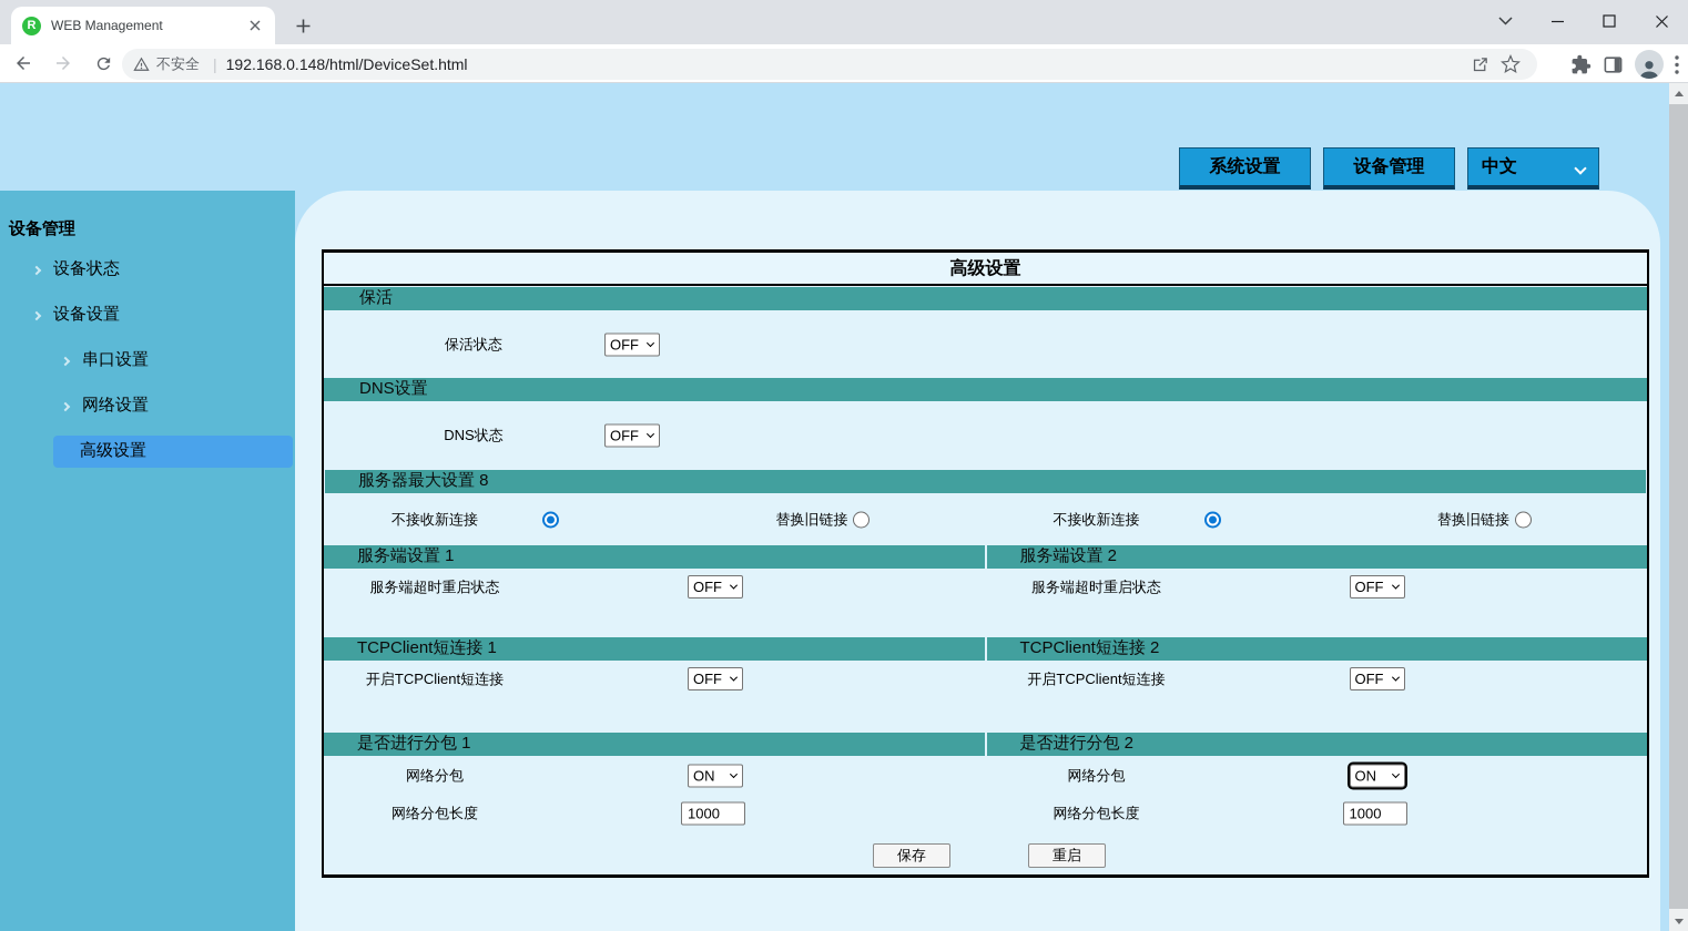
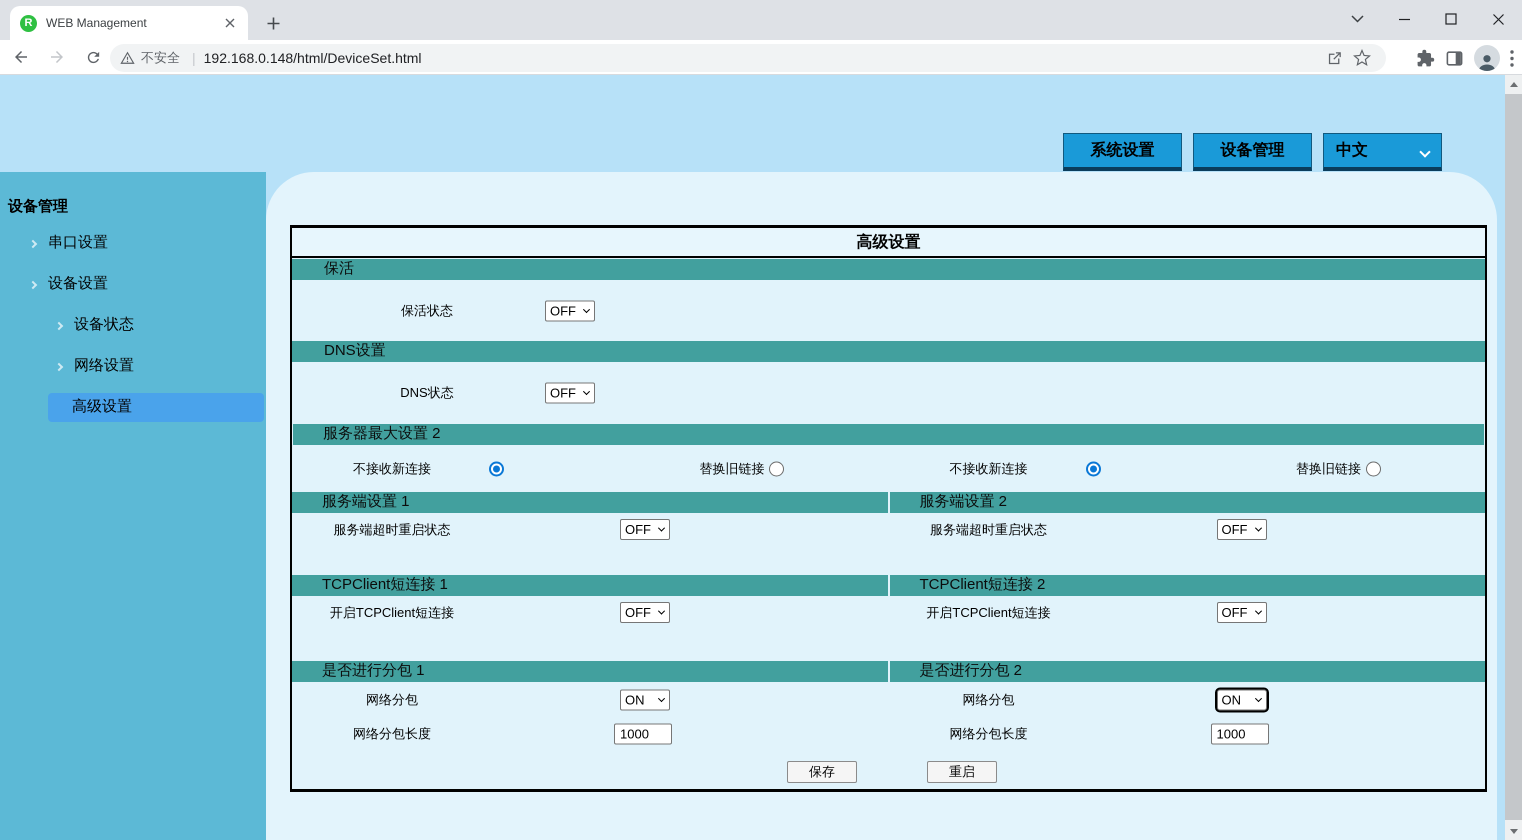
  R
  WEB Management
  不安全
  |
  192.168.0.148/html/DeviceSet.html
  系统设置
  设备管理
  中文
  设备管理
- 设备状态
+ 串口设置
  设备设置
- 串口设置
+ 设备状态
  网络设置
  高级设置
  高级设置
  保活
  保活状态
  OFF
  DNS设置
  DNS状态
  OFF
- 服务器最大设置 8
+ 服务器最大设置 2
  不接收新连接
  替换旧链接
  不接收新连接
  替换旧链接
  服务端设置 1
  服务端设置 2
  服务端超时重启状态
  OFF
  服务端超时重启状态
  OFF
  TCPClient短连接 1
  TCPClient短连接 2
  开启TCPClient短连接
  OFF
  开启TCPClient短连接
  OFF
  是否进行分包 1
  是否进行分包 2
  网络分包
  ON
  网络分包
  ON
  网络分包长度
  1000
  网络分包长度
  1000
  保存
  重启
